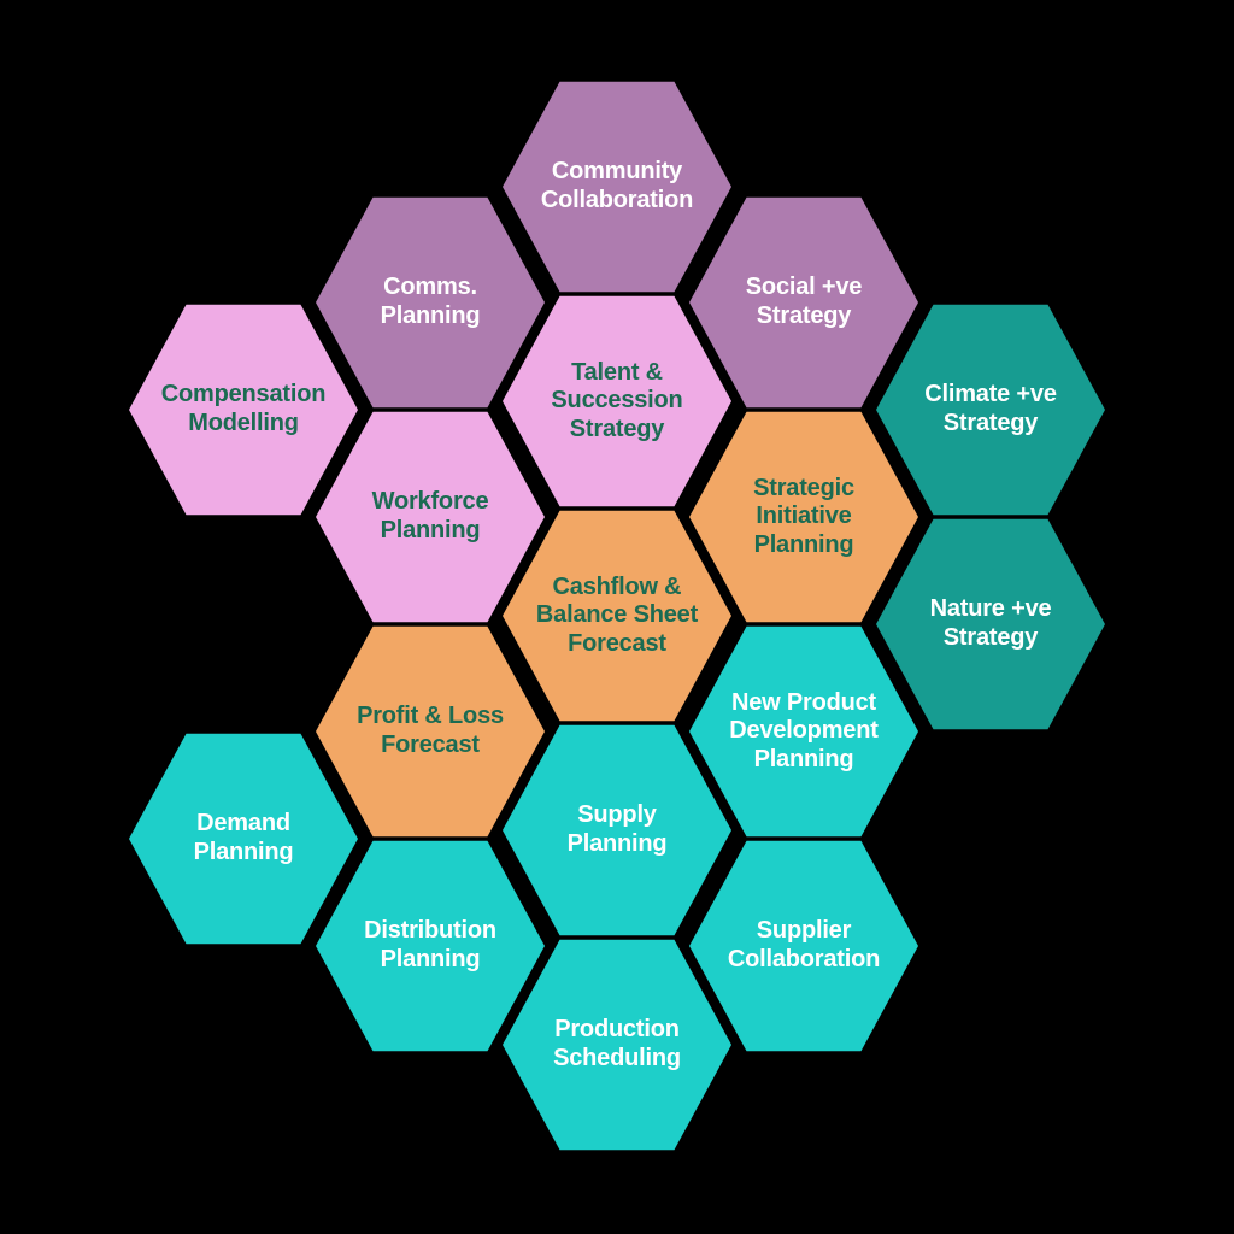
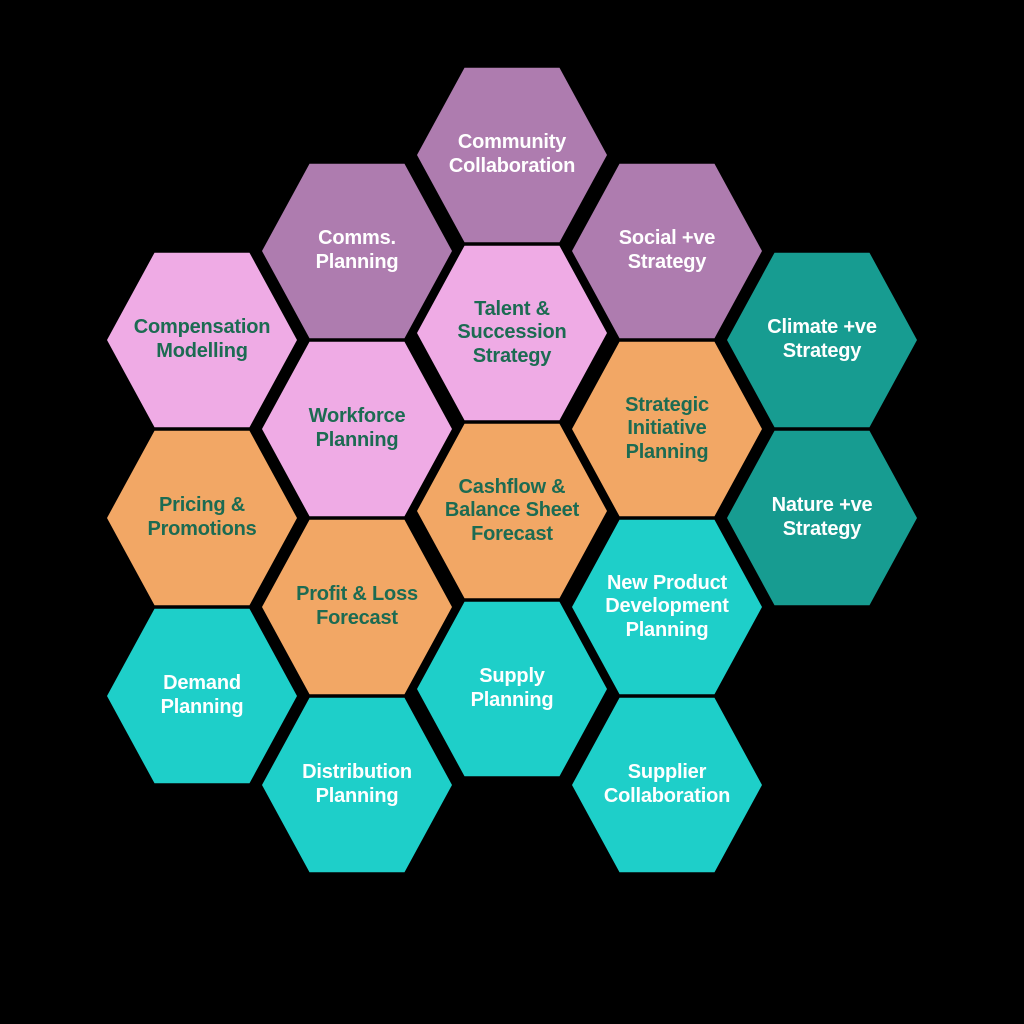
  Compensation
  Modelling
+ Pricing &
+ Promotions
  Demand
  Planning
  Comms.
  Planning
  Workforce
  Planning
  Profit & Loss
  Forecast
  Distribution
  Planning
  Community
  Collaboration
  Talent &
  Succession
  Strategy
  Cashflow &
  Balance Sheet
  Forecast
  Supply
  Planning
- Production
- Scheduling
  Social +ve
  Strategy
  Strategic
  Initiative
  Planning
  New Product
  Development
  Planning
  Supplier
  Collaboration
  Climate +ve
  Strategy
  Nature +ve
  Strategy
